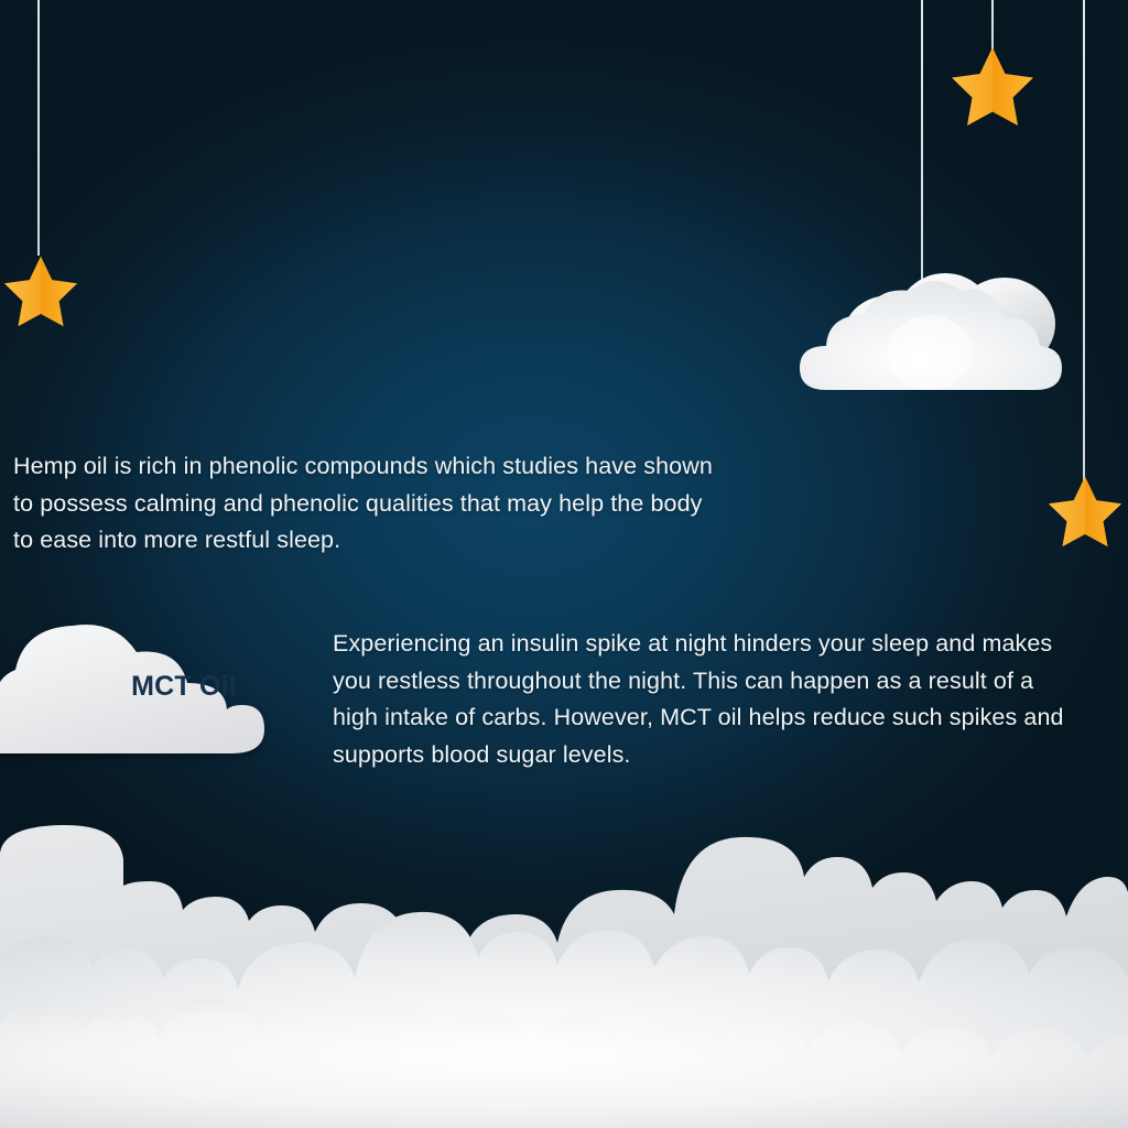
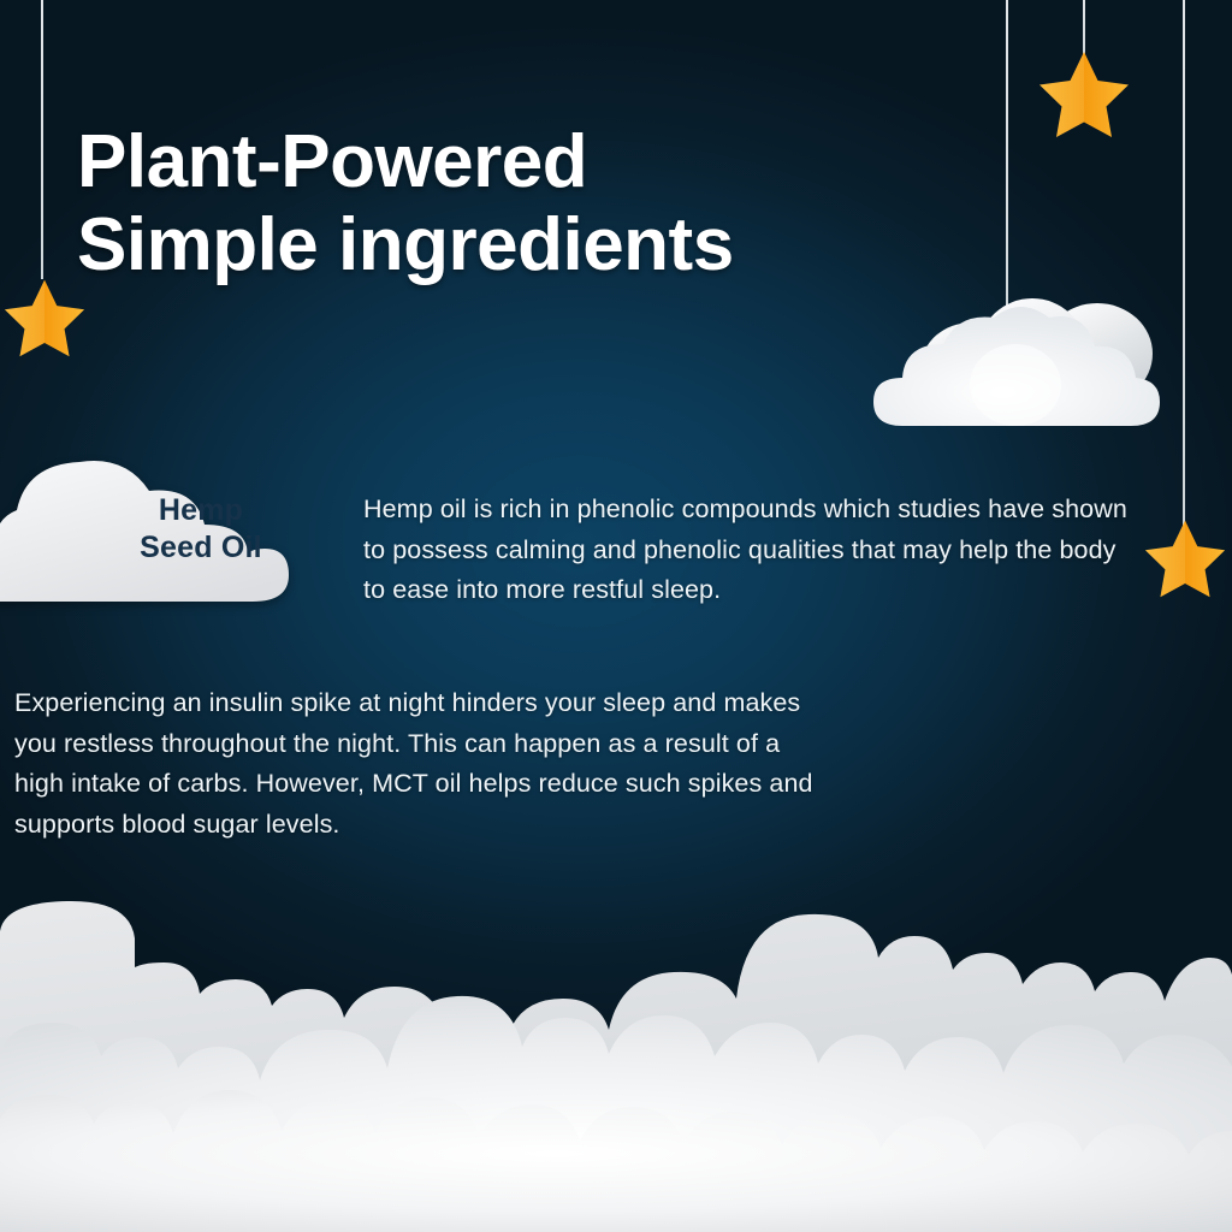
+ Plant-Powered
+ Simple ingredients
+ Hemp
+ Seed Oil
  Hemp oil is rich in phenolic compounds which studies have shown to possess calming and phenolic qualities that may help the body to ease into more restful sleep.
- MCT Oil
  Experiencing an insulin spike at night hinders your sleep and makes you restless throughout the night. This can happen as a result of a high intake of carbs. However, MCT oil helps reduce such spikes and supports blood sugar levels.
